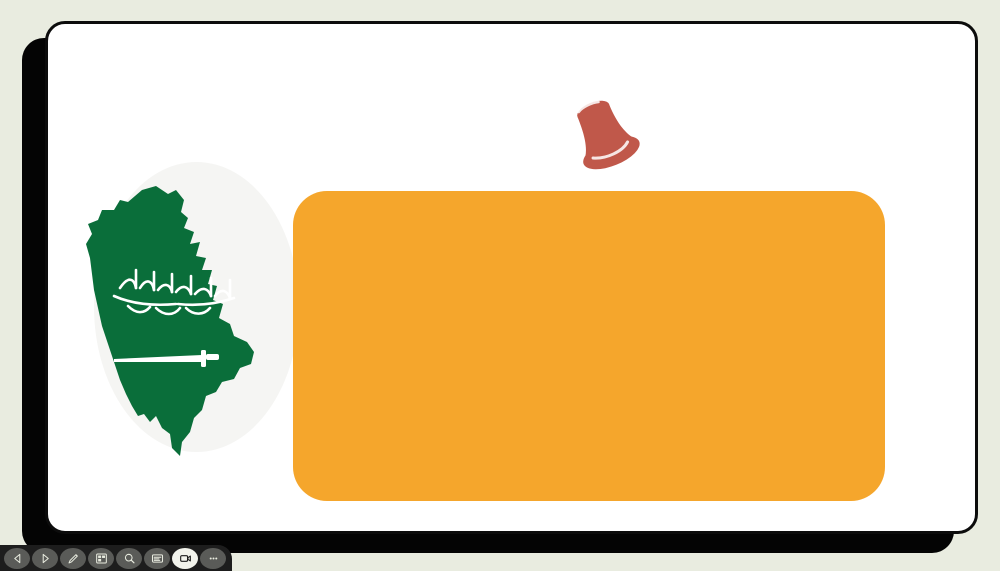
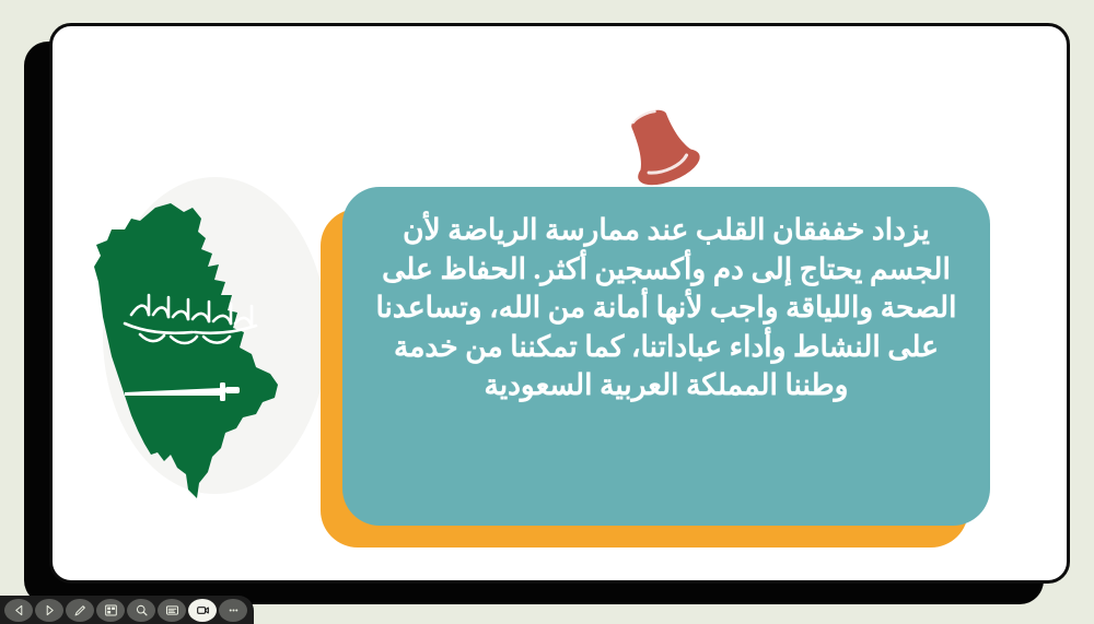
+ يزداد خففقان القلب عند ممارسة الرياضة لأن الجسم يحتاج إلى دم وأكسجين أكثر. الحفاظ على الصحة واللياقة واجب لأنها أمانة من الله، وتساعدنا على النشاط وأداء عباداتنا، كما تمكننا من خدمة وطننا المملكة العربية السعودية
